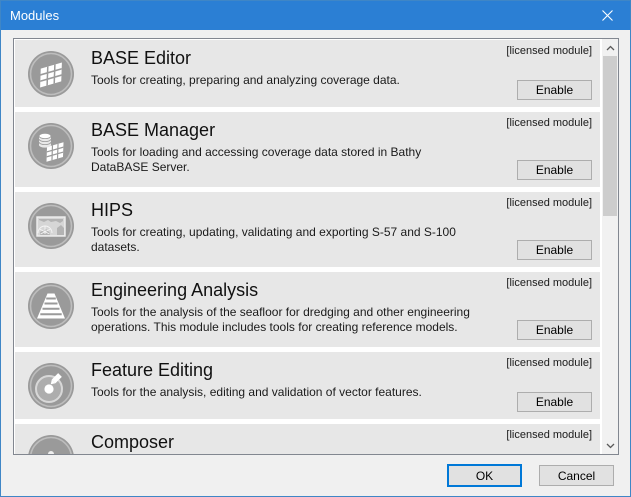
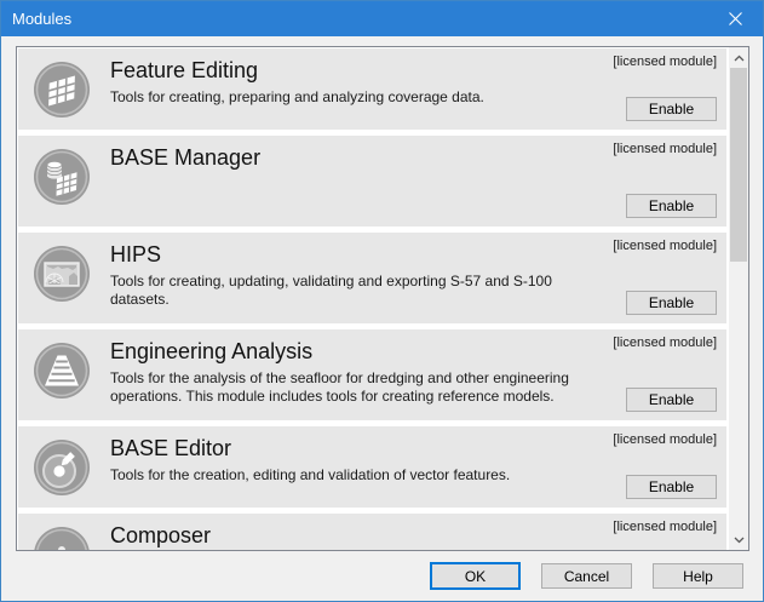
  Modules
- BASE Editor
+ Feature Editing
  Tools for creating, preparing and analyzing coverage data.
  [licensed module]
  Enable
  BASE Manager
- Tools for loading and accessing coverage data stored in Bathy
- DataBASE Server.
  [licensed module]
  Enable
  HIPS
  Tools for creating, updating, validating and exporting S-57 and S-100
  datasets.
  [licensed module]
  Enable
  Engineering Analysis
  Tools for the analysis of the seafloor for dredging and other engineering
  operations. This module includes tools for creating reference models.
  [licensed module]
  Enable
- Feature Editing
+ BASE Editor
- Tools for the analysis, editing and validation of vector features.
+ Tools for the creation, editing and validation of vector features.
  [licensed module]
  Enable
  Composer
  [licensed module]
  OK
  Cancel
+ Help
